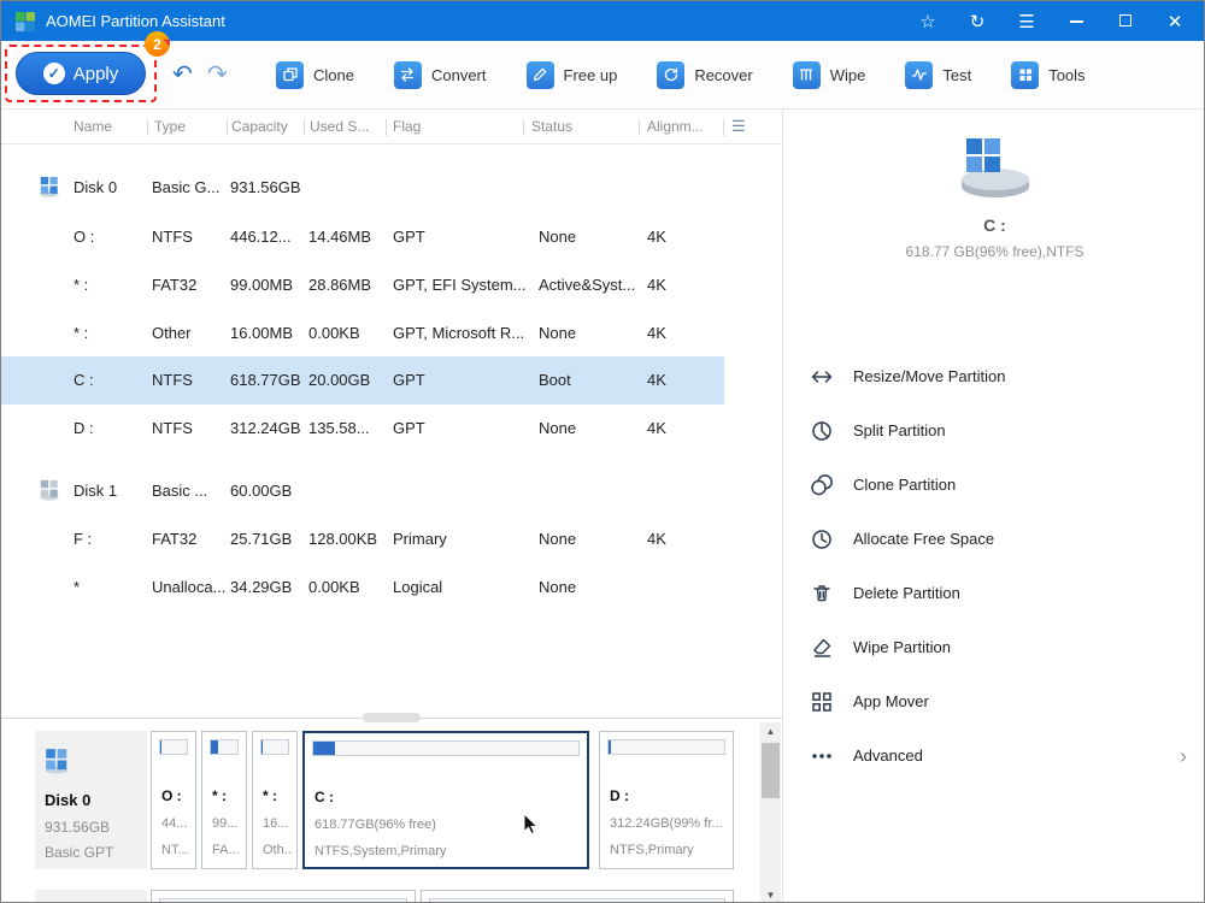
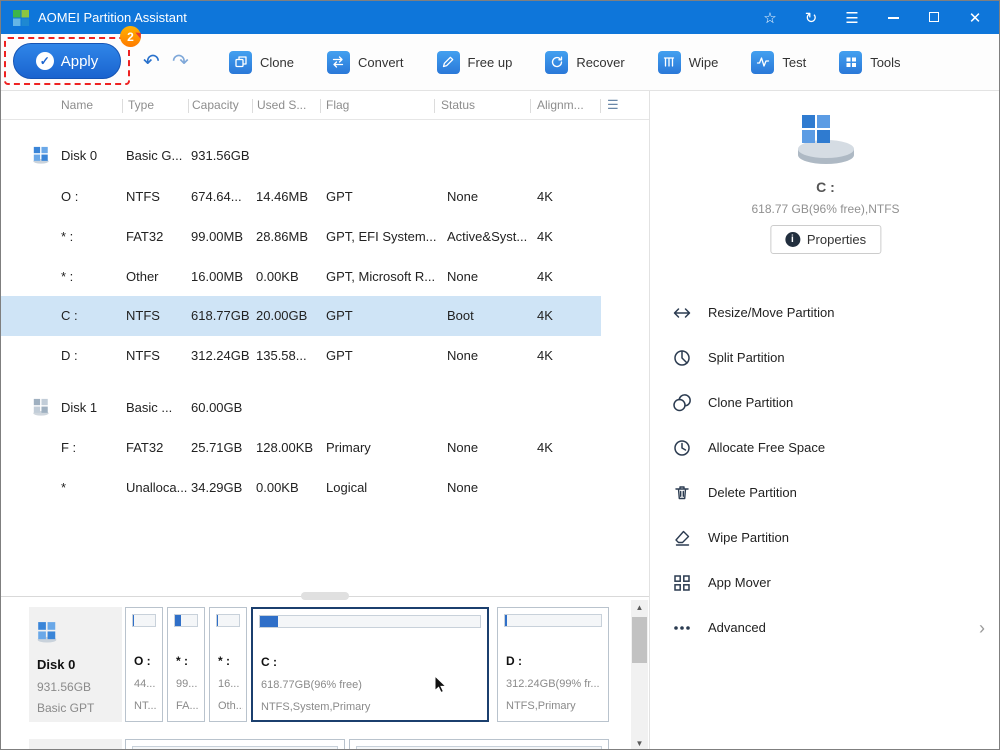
  AOMEI Partition Assistant
  ☆
  ↻
  ☰
  ✕
  ✓
  Apply
  2
  ↶
  ↷
  Clone
  Convert
  Free up
  Recover
  Wipe
  Test
  Tools
  Name
  Type
  Capacity
  Used S...
  Flag
  Status
  Alignm...
  ☰
  Disk 0
  Basic G...
  931.56GB
  O :
  NTFS
- 446.12...
+ 674.64...
  14.46MB
  GPT
  None
  4K
  * :
  FAT32
  99.00MB
  28.86MB
  GPT, EFI System...
  Active&Syst...
  4K
  * :
  Other
  16.00MB
  0.00KB
  GPT, Microsoft R...
  None
  4K
  C :
  NTFS
  618.77GB
  20.00GB
  GPT
  Boot
  4K
  D :
  NTFS
  312.24GB
  135.58...
  GPT
  None
  4K
  Disk 1
  Basic ...
  60.00GB
  F :
  FAT32
  25.71GB
  128.00KB
  Primary
  None
  4K
  *
  Unalloca...
  34.29GB
  0.00KB
  Logical
  None
  C :
  618.77 GB(96% free),NTFS
+ i
+ Properties
  Resize/Move Partition
  Split Partition
  Clone Partition
  Allocate Free Space
  Delete Partition
  Wipe Partition
  App Mover
  Advanced
  ›
  Disk 0
  931.56GB
  Basic GPT
  O :
  44...
  NT...
  * :
  99...
  FA...
  * :
  16...
  Oth..
  C :
  618.77GB(96% free)
  NTFS,System,Primary
  D :
  312.24GB(99% fr...
  NTFS,Primary
  ▲
  ▼
